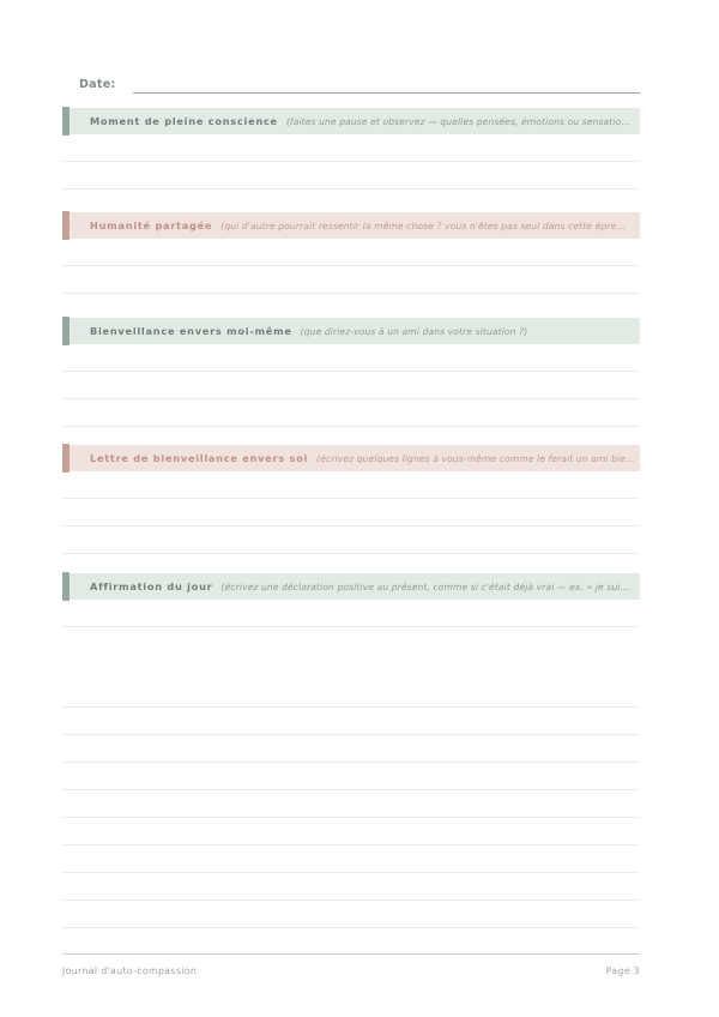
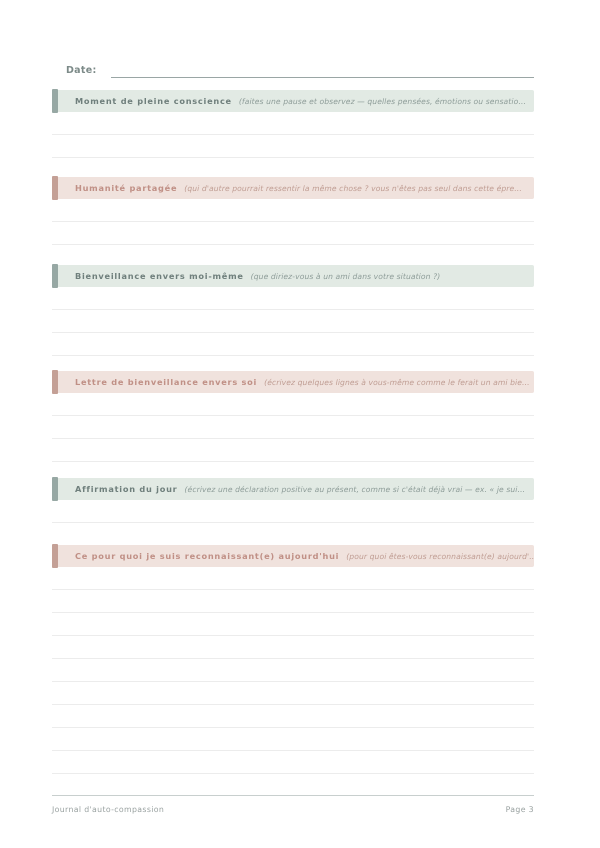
  Date:
  Moment de pleine conscience
  (faites une pause et observez — quelles pensées, émotions ou sensatio…
  Humanité partagée
  (qui d'autre pourrait ressentir la même chose ? vous n'êtes pas seul dans cette épre…
  Bienveillance envers moi-même
  (que diriez-vous à un ami dans votre situation ?)
  Lettre de bienveillance envers soi
  (écrivez quelques lignes à vous-même comme le ferait un ami bie…
  Affirmation du jour
  (écrivez une déclaration positive au présent, comme si c'était déjà vrai — ex. « je sui…
+ Ce pour quoi je suis reconnaissant(e) aujourd'hui
+ (pour quoi êtes-vous reconnaissant(e) aujourd'…
  Journal d'auto-compassion
  Page 3
